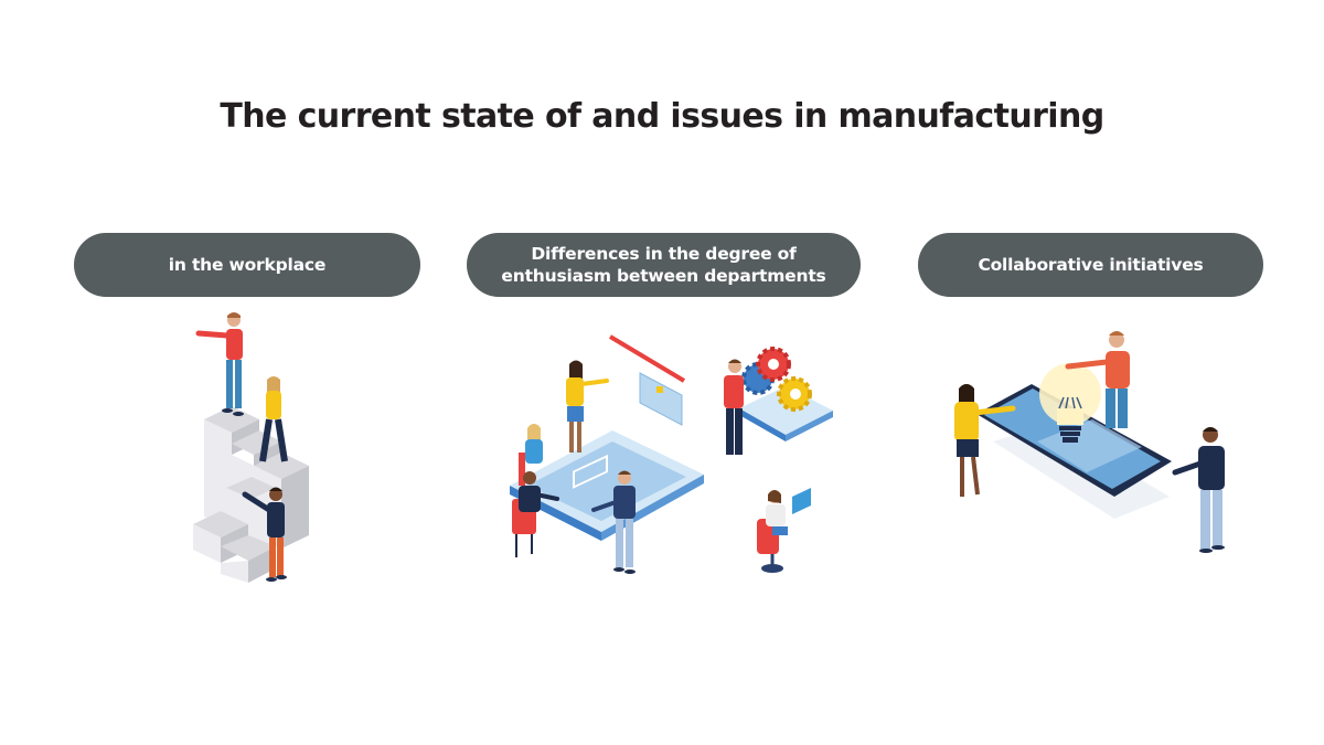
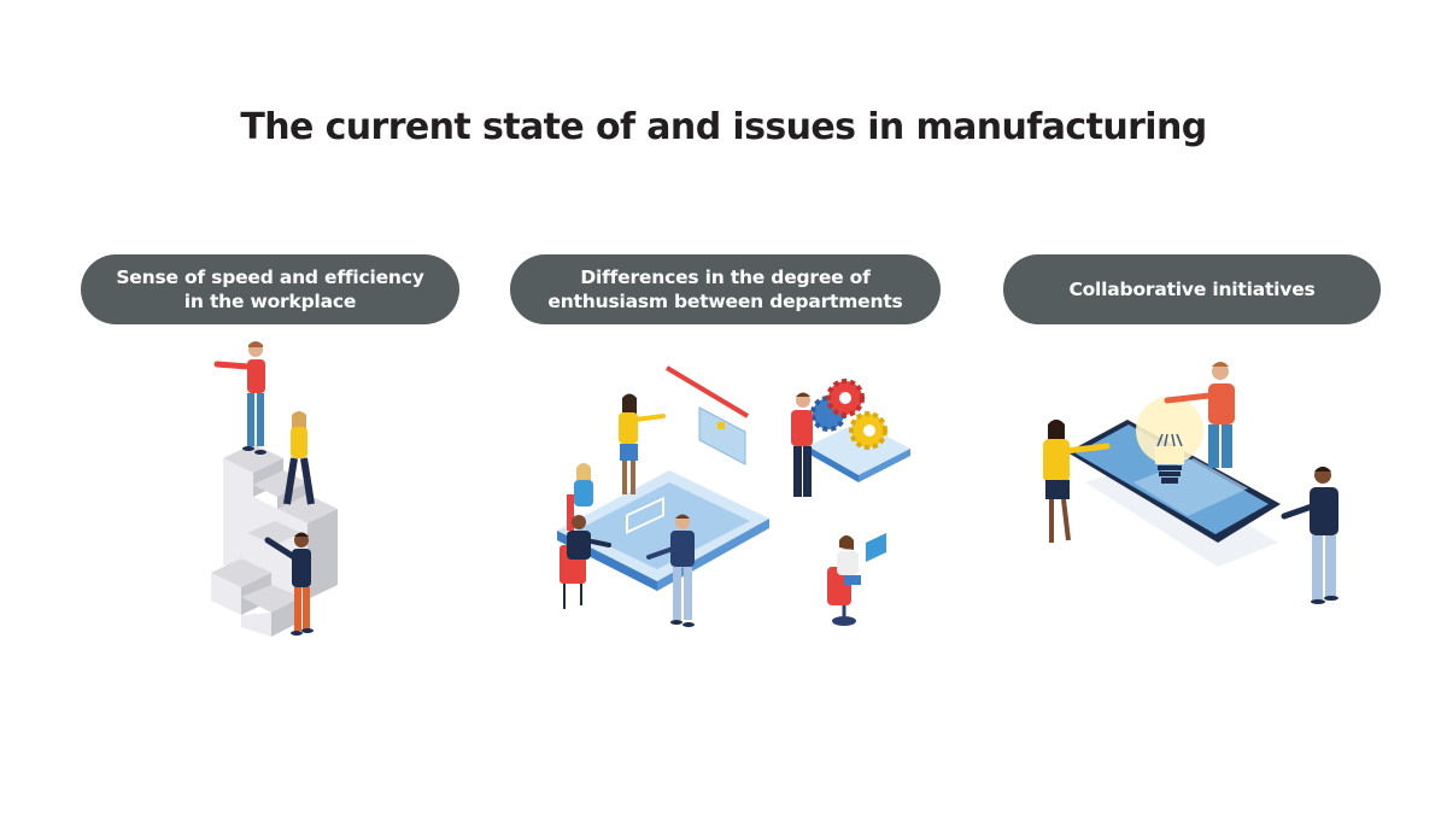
  The current state of and issues in manufacturing
+ Sense of speed and efficiency
  in the workplace
  Differences in the degree of
  enthusiasm between departments
  Collaborative initiatives
